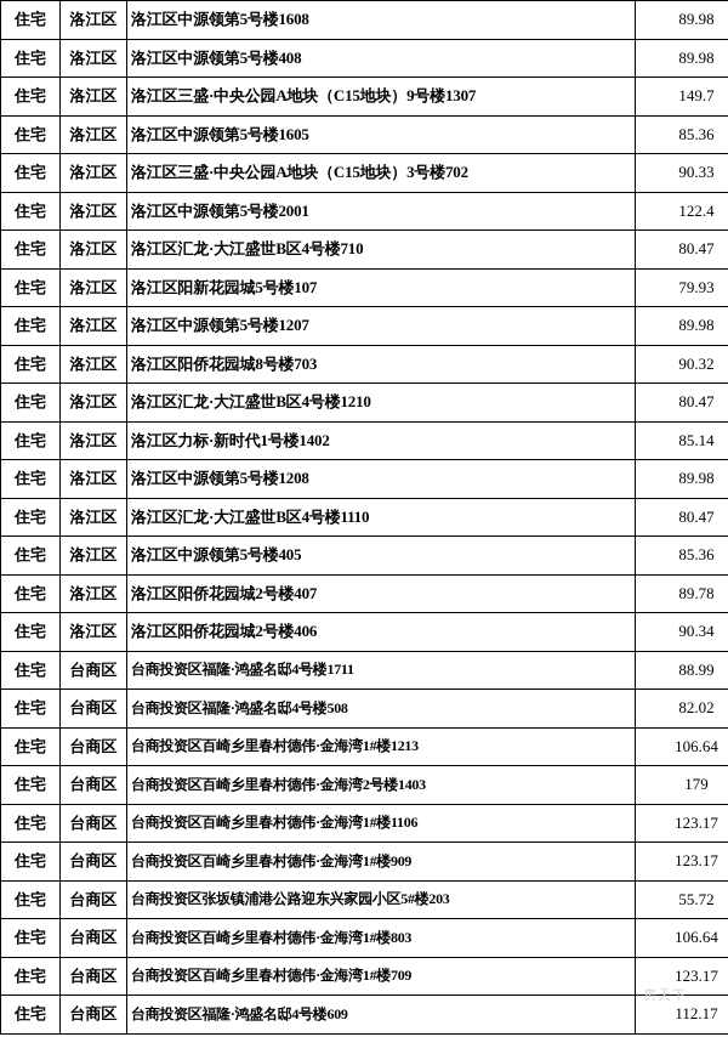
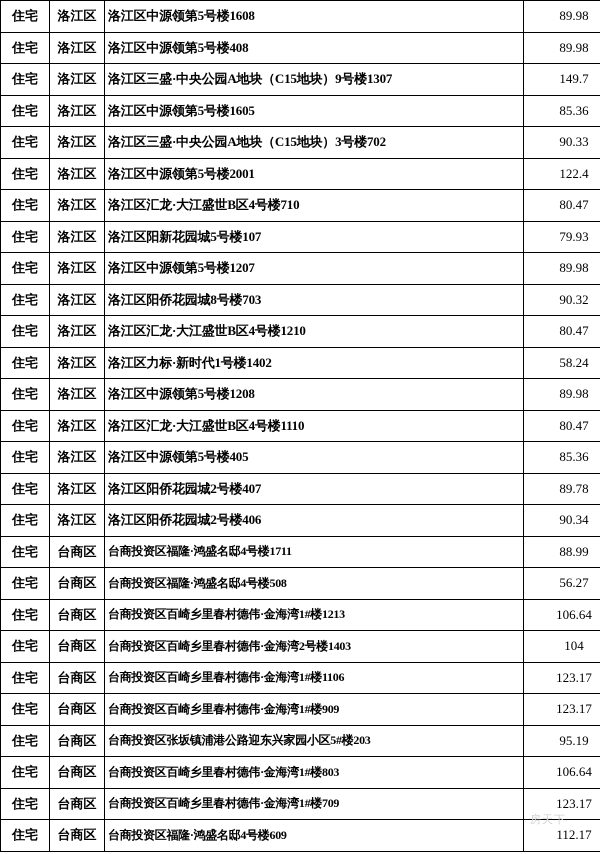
  住宅	洛江区	洛江区中源领第5号楼1608	89.98
  住宅	洛江区	洛江区中源领第5号楼408	89.98
  住宅	洛江区	洛江区三盛·中央公园A地块（C15地块）9号楼1307	149.7
  住宅	洛江区	洛江区中源领第5号楼1605	85.36
  住宅	洛江区	洛江区三盛·中央公园A地块（C15地块）3号楼702	90.33
  住宅	洛江区	洛江区中源领第5号楼2001	122.4
  住宅	洛江区	洛江区汇龙·大江盛世B区4号楼710	80.47
  住宅	洛江区	洛江区阳新花园城5号楼107	79.93
  住宅	洛江区	洛江区中源领第5号楼1207	89.98
  住宅	洛江区	洛江区阳侨花园城8号楼703	90.32
  住宅	洛江区	洛江区汇龙·大江盛世B区4号楼1210	80.47
- 住宅	洛江区	洛江区力标·新时代1号楼1402	85.14
+ 住宅	洛江区	洛江区力标·新时代1号楼1402	58.24
  住宅	洛江区	洛江区中源领第5号楼1208	89.98
  住宅	洛江区	洛江区汇龙·大江盛世B区4号楼1110	80.47
  住宅	洛江区	洛江区中源领第5号楼405	85.36
  住宅	洛江区	洛江区阳侨花园城2号楼407	89.78
  住宅	洛江区	洛江区阳侨花园城2号楼406	90.34
  住宅	台商区	台商投资区福隆·鸿盛名邸4号楼1711	88.99
- 住宅	台商区	台商投资区福隆·鸿盛名邸4号楼508	82.02
+ 住宅	台商区	台商投资区福隆·鸿盛名邸4号楼508	56.27
  住宅	台商区	台商投资区百崎乡里春村德伟·金海湾1#楼1213	106.64
- 住宅	台商区	台商投资区百崎乡里春村德伟·金海湾2号楼1403	179
+ 住宅	台商区	台商投资区百崎乡里春村德伟·金海湾2号楼1403	104
  住宅	台商区	台商投资区百崎乡里春村德伟·金海湾1#楼1106	123.17
  住宅	台商区	台商投资区百崎乡里春村德伟·金海湾1#楼909	123.17
- 住宅	台商区	台商投资区张坂镇浦港公路迎东兴家园小区5#楼203	55.72
+ 住宅	台商区	台商投资区张坂镇浦港公路迎东兴家园小区5#楼203	95.19
  住宅	台商区	台商投资区百崎乡里春村德伟·金海湾1#楼803	106.64
  住宅	台商区	台商投资区百崎乡里春村德伟·金海湾1#楼709	123.17
  住宅	台商区	台商投资区福隆·鸿盛名邸4号楼609	112.17
  房天下
